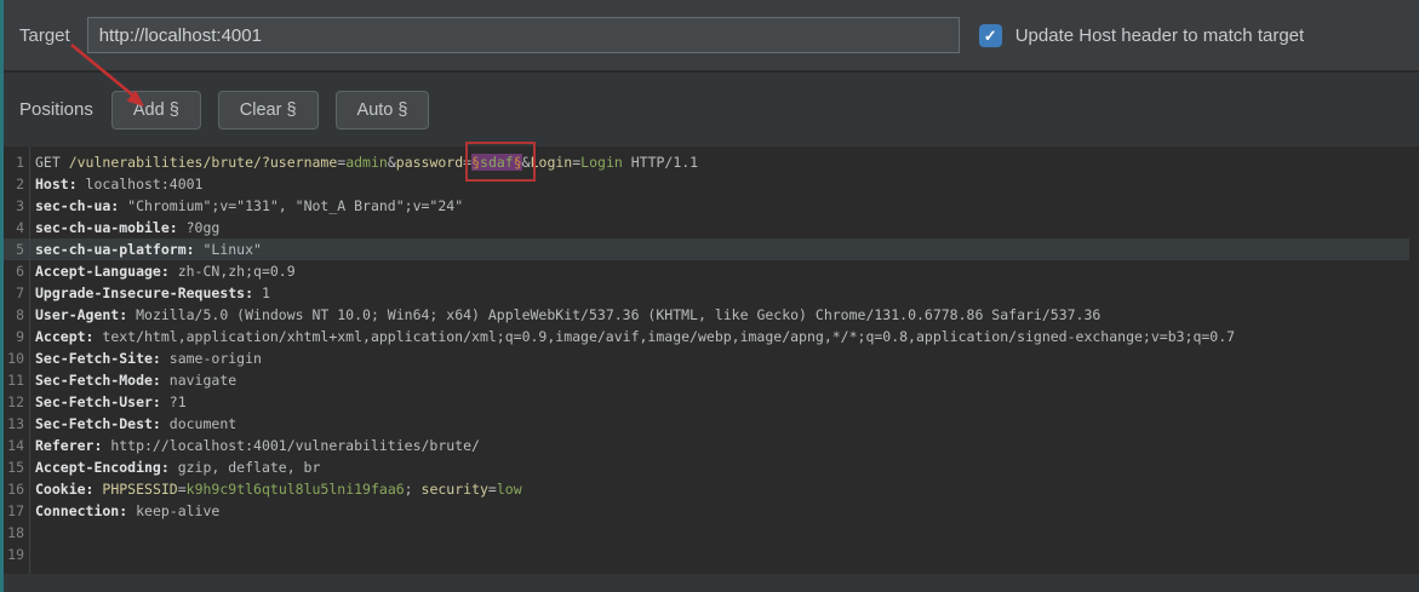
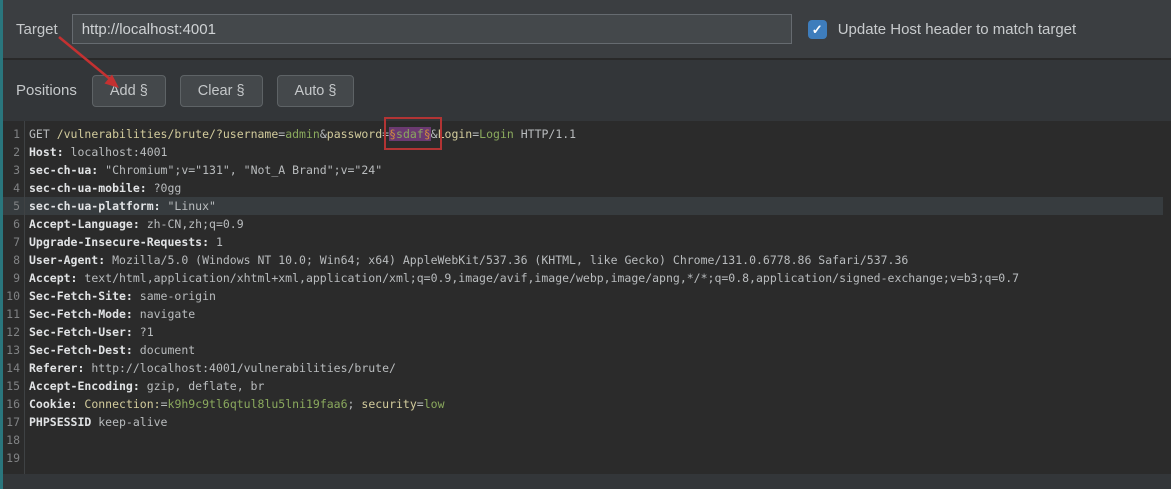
  Target
  http://localhost:4001
  ✓
  Update Host header to match target
  Positions
  Add §
  Clear §
  Auto §
  1
  GET /vulnerabilities/brute/?username=admin&password=§sdaf§&Login=Login HTTP/1.1
  2
  Host: localhost:4001
  3
  sec-ch-ua: "Chromium";v="131", "Not_A Brand";v="24"
  4
  sec-ch-ua-mobile: ?0gg
  5
  sec-ch-ua-platform: "Linux"
  6
  Accept-Language: zh-CN,zh;q=0.9
  7
  Upgrade-Insecure-Requests: 1
  8
  User-Agent: Mozilla/5.0 (Windows NT 10.0; Win64; x64) AppleWebKit/537.36 (KHTML, like Gecko) Chrome/131.0.6778.86 Safari/537.36
  9
  Accept: text/html,application/xhtml+xml,application/xml;q=0.9,image/avif,image/webp,image/apng,*/*;q=0.8,application/signed-exchange;v=b3;q=0.7
  10
  Sec-Fetch-Site: same-origin
  11
  Sec-Fetch-Mode: navigate
  12
  Sec-Fetch-User: ?1
  13
  Sec-Fetch-Dest: document
  14
  Referer: http://localhost:4001/vulnerabilities/brute/
  15
  Accept-Encoding: gzip, deflate, br
  16
- Cookie: PHPSESSID=k9h9c9tl6qtul8lu5lni19faa6; security=low
+ Cookie: Connection:=k9h9c9tl6qtul8lu5lni19faa6; security=low
  17
- Connection: keep-alive
+ PHPSESSID keep-alive
  18
  19
